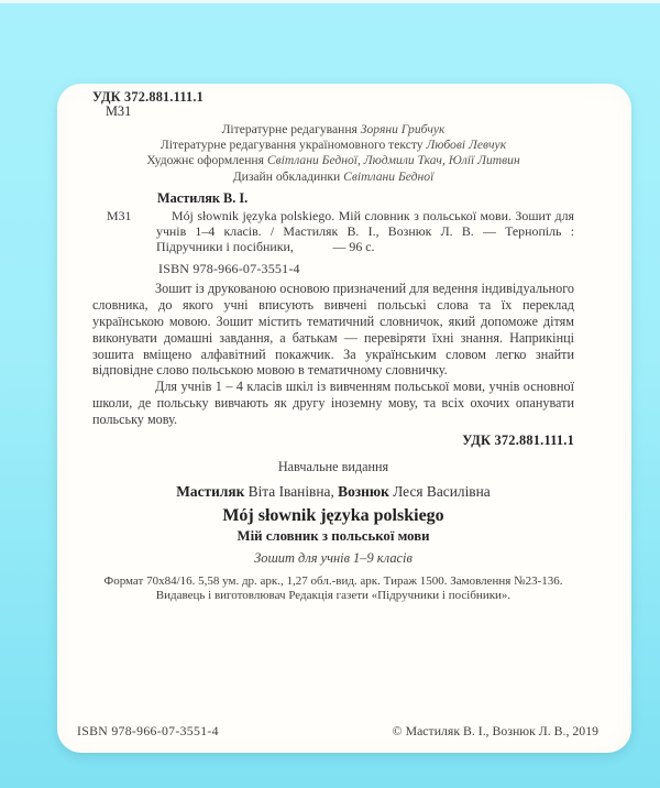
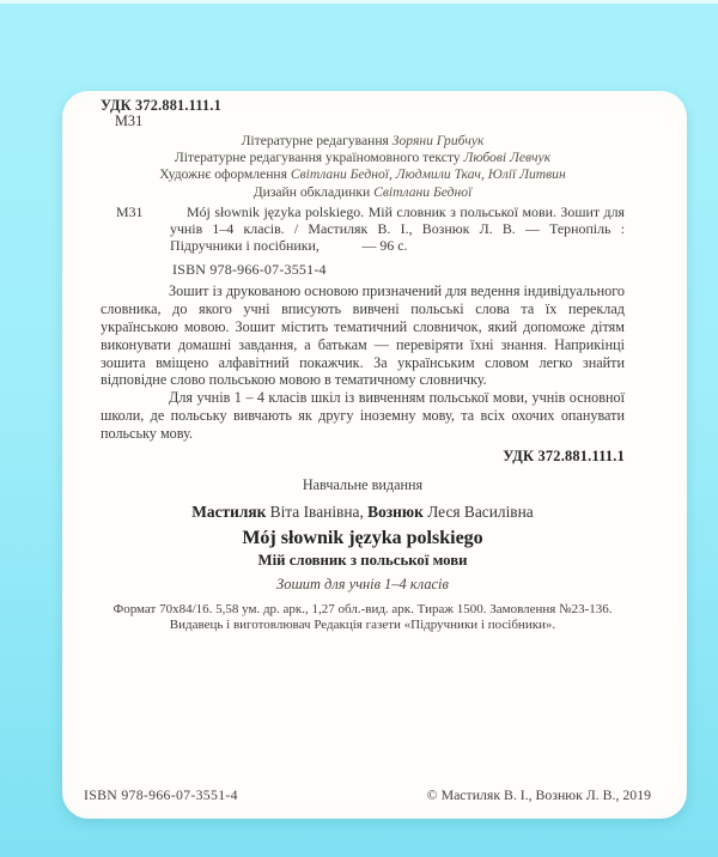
  УДК 372.881.111.1
  М31
  Літературне редагування Зоряни Грибчук
  Літературне редагування україномовного тексту Любові Левчук
  Художнє оформлення Світлани Бедної, Людмили Ткач, Юлії Литвин
  Дизайн обкладинки Світлани Бедної
- Мастиляк В. І.
  М31
  Mój słownik języka polskiego. Мій словник з польської мови. Зошит для учнів 1–4 класів. / Мастиляк В. І., Вознюк Л. В. — Тернопіль : Підручники і посібники, — 96 с.
  ISBN 978-966-07-3551-4
  Зошит із друкованою основою призначений для ведення індивідуального словника, до якого учні вписують вивчені польські слова та їх переклад українською мовою. Зошит містить тематичний словничок, який допоможе дітям виконувати домашні завдання, а батькам — перевіряти їхні знання. Наприкінці зошита вміщено алфавітний покажчик. За українським словом легко знайти відповідне слово польською мовою в тематичному словничку.
  Для учнів 1 – 4 класів шкіл із вивченням польської мови, учнів основної школи, де польську вивчають як другу іноземну мову, та всіх охочих опанувати польську мову.
  УДК 372.881.111.1
  Навчальне видання
  Мастиляк Віта Іванівна, Вознюк Леся Василівна
  Mój słownik języka polskiego
  Мій словник з польської мови
- Зошит для учнів 1–9 класів
+ Зошит для учнів 1–4 класів
  Формат 70х84/16. 5,58 ум. др. арк., 1,27 обл.-вид. арк. Тираж 1500. Замовлення №23-136.
  Видавець і виготовлювач Редакція газети «Підручники і посібники».
  ISBN 978-966-07-3551-4
  © Мастиляк В. І., Вознюк Л. В., 2019
